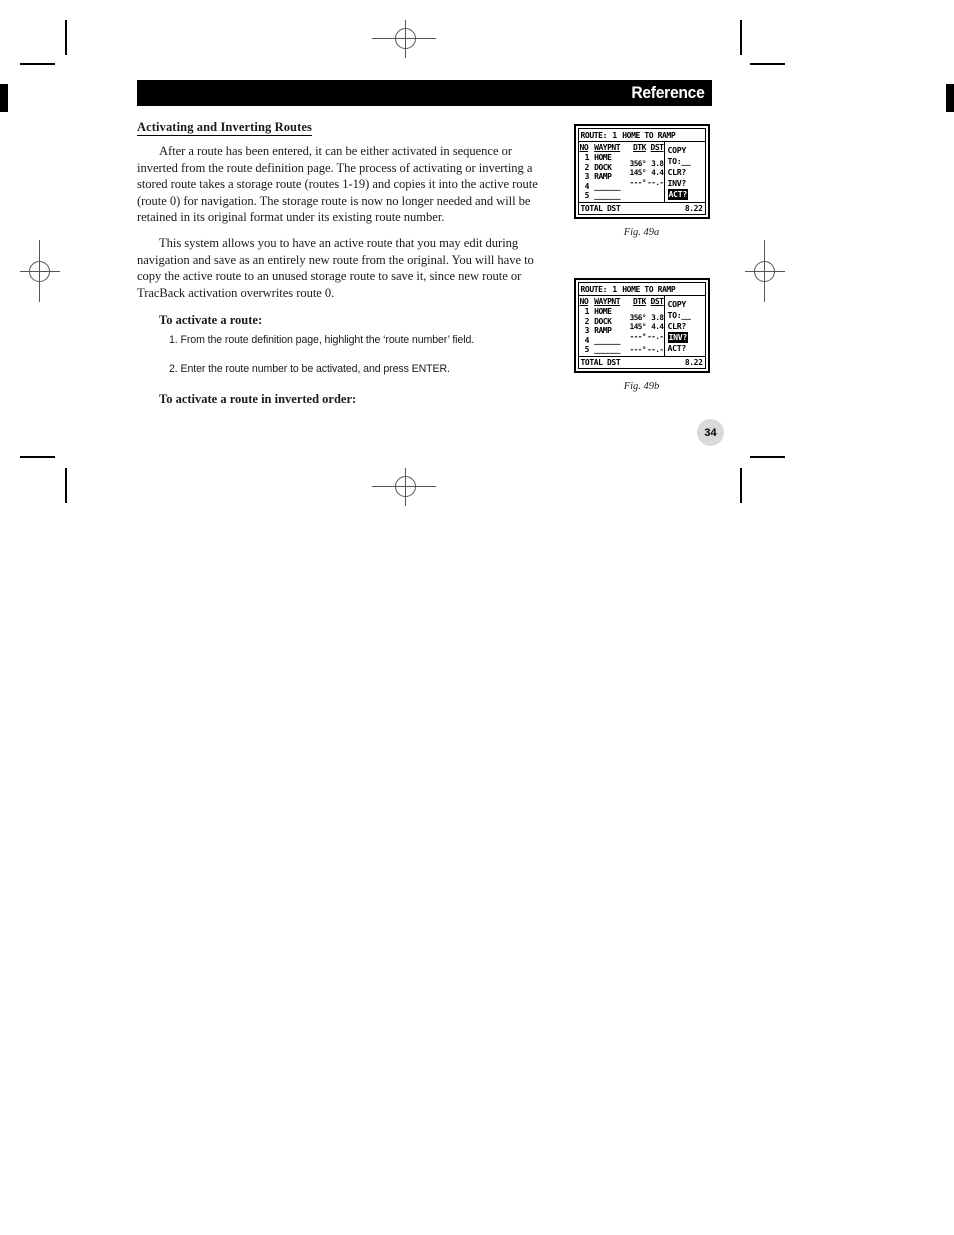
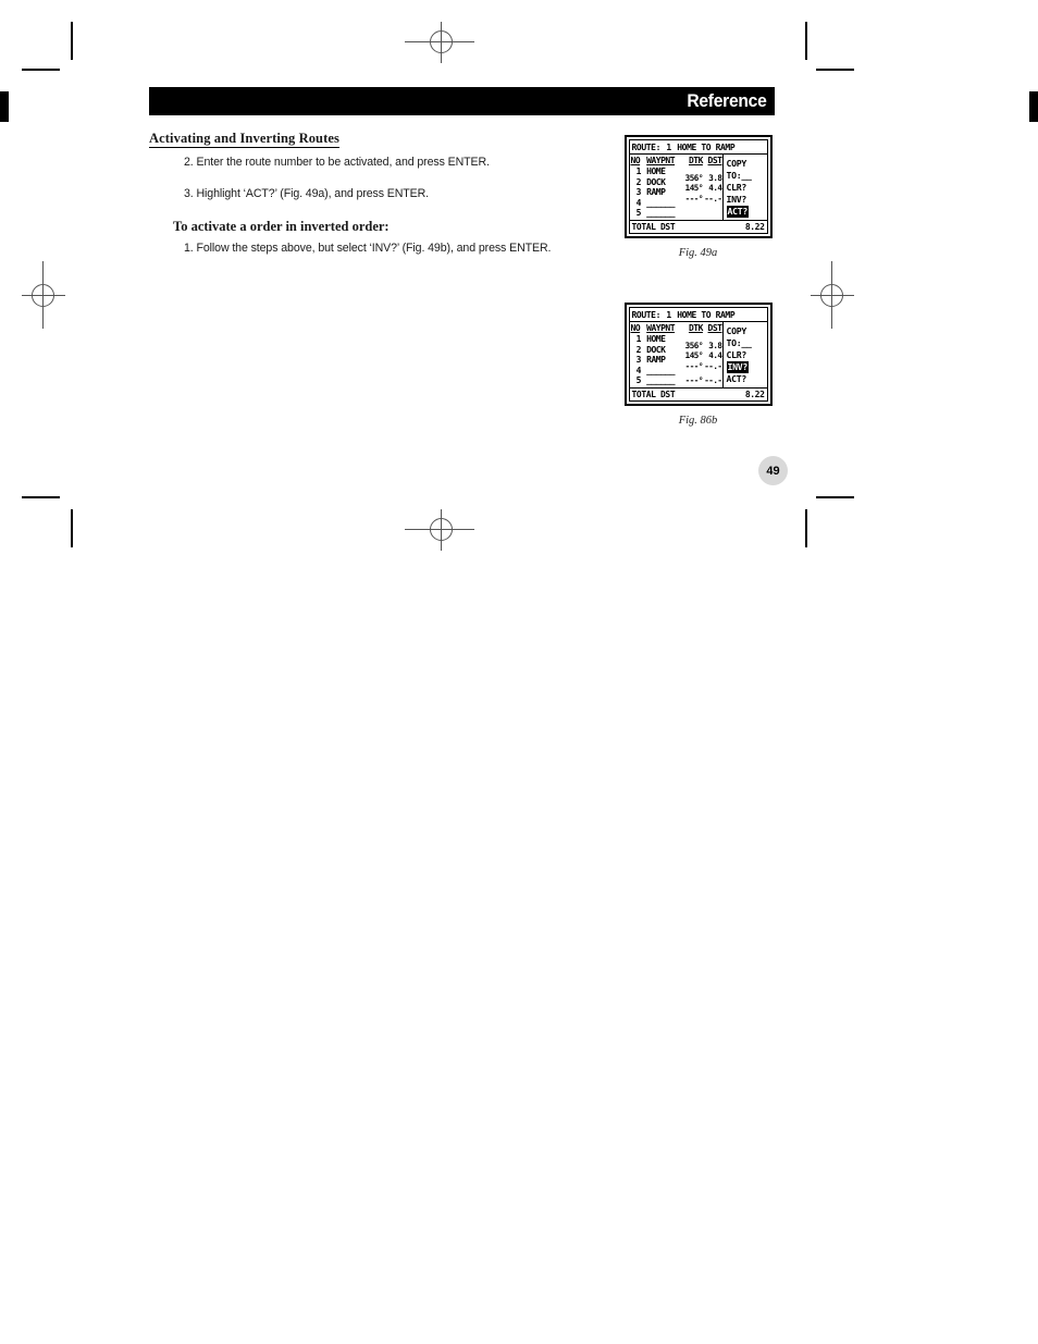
  Reference
  Activating and Inverting Routes
- After a route has been entered, it can be either activated in sequence or inverted from the route definition page. The process of activating or inverting a stored route takes a storage route (routes 1-19) and copies it into the active route (route 0) for navigation. The storage route is now no longer needed and will be retained in its original format under its existing route number.
- This system allows you to have an active route that you may edit during navigation and save as an entirely new route from the original. You will have to copy the active route to an unused storage route to save it, since new route or TracBack activation overwrites route 0.
- To activate a route:
- 1. From the route definition page, highlight the ‘route number’ field.
  2. Enter the route number to be activated, and press ENTER.
+ 3. Highlight ‘ACT?’ (Fig. 49a), and press ENTER.
- To activate a route in inverted order:
+ To activate a order in inverted order:
+ 1. Follow the steps above, but select ‘INV?’ (Fig. 49b), and press ENTER.
  ROUTE: 1 HOME TO RAMP
  NO
  WAYPNT
  DTK
  DST
  1
  HOME
  2
  DOCK
  356°
  3.8
  3
  RAMP
  145°
  4.4
  4
  ______
  ---°
  --.-
  5
  ______
  COPY
  TO:__
  CLR?
  INV?
  ACT?
  TOTAL DST
  8.22
  Fig. 49a
  ROUTE: 1 HOME TO RAMP
  NO
  WAYPNT
  DTK
  DST
  1
  HOME
  2
  DOCK
  356°
  3.8
  3
  RAMP
  145°
  4.4
  4
  ______
  ---°
  --.-
  5
  ______
  ---°
  --.-
  COPY
  TO:__
  CLR?
  INV?
  ACT?
  TOTAL DST
  8.22
- Fig. 49b
+ Fig. 86b
- 34
+ 49
